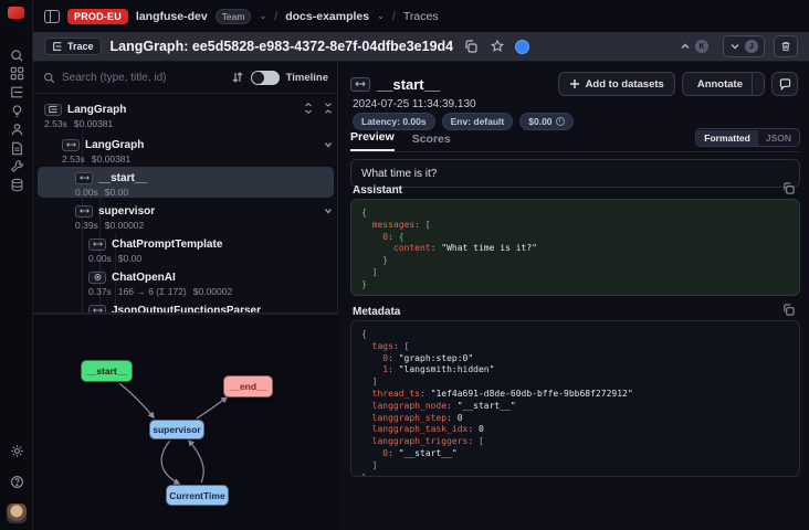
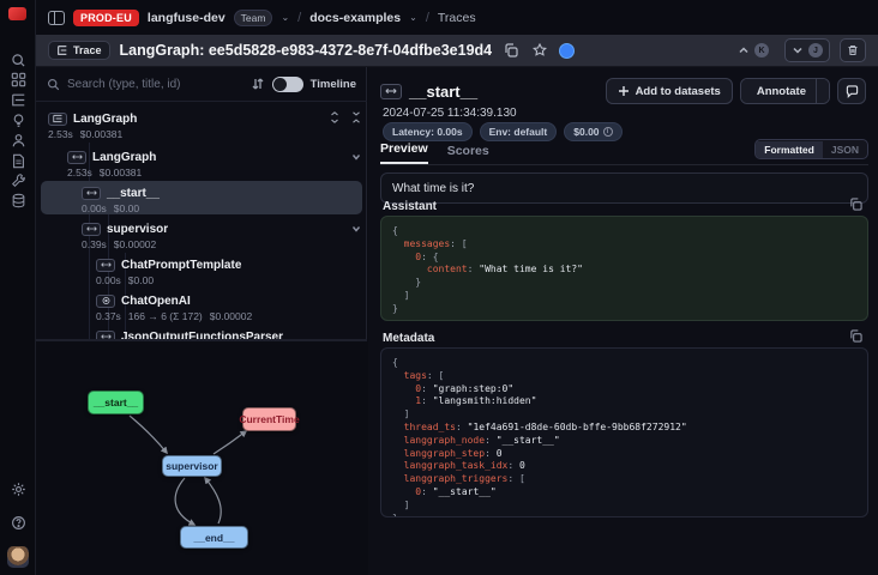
  PROD-EU
  langfuse-dev
  Team
  ⌄
  /
  docs-examples
  ⌄
  /
  Traces
  Trace
  LangGraph: ee5d5828-e983-4372-8e7f-04dfbe3e19d4
  Search (type, title, id)
  Timeline
  LangGraph
  2.53s
  $0.00381
  LangGraph
  2.53s
  $0.00381
  __start__
  0.00s
  $0.00
  supervisor
  0.39s
  $0.00002
  ChatPromptTemplate
  0.00s
  $0.00
  ChatOpenAI
  0.37s
  166 → 6 (Σ 172)
  $0.00002
  JsonOutputFunctionsParser
  __start__
- __end__
+ CurrentTime
  supervisor
- CurrentTime
+ __end__
  __start__
  Add to datasets
  Annotate
  2024-07-25 11:34:39.130
  Latency: 0.00s
  Env: default
  $0.00
  Preview
  Scores
  Formatted
  JSON
  What time is it?
  Assistant
  {
  messages: [
  0: {
  content: "What time is it?"
  }
  ]
  }
  Metadata
  {
  tags: [
  0: "graph:step:0"
  1: "langsmith:hidden"
  ]
  thread_ts: "1ef4a691-d8de-60db-bffe-9bb68f272912"
  langgraph_node: "__start__"
  langgraph_step: 0
  langgraph_task_idx: 0
  langgraph_triggers: [
  0: "__start__"
  ]
